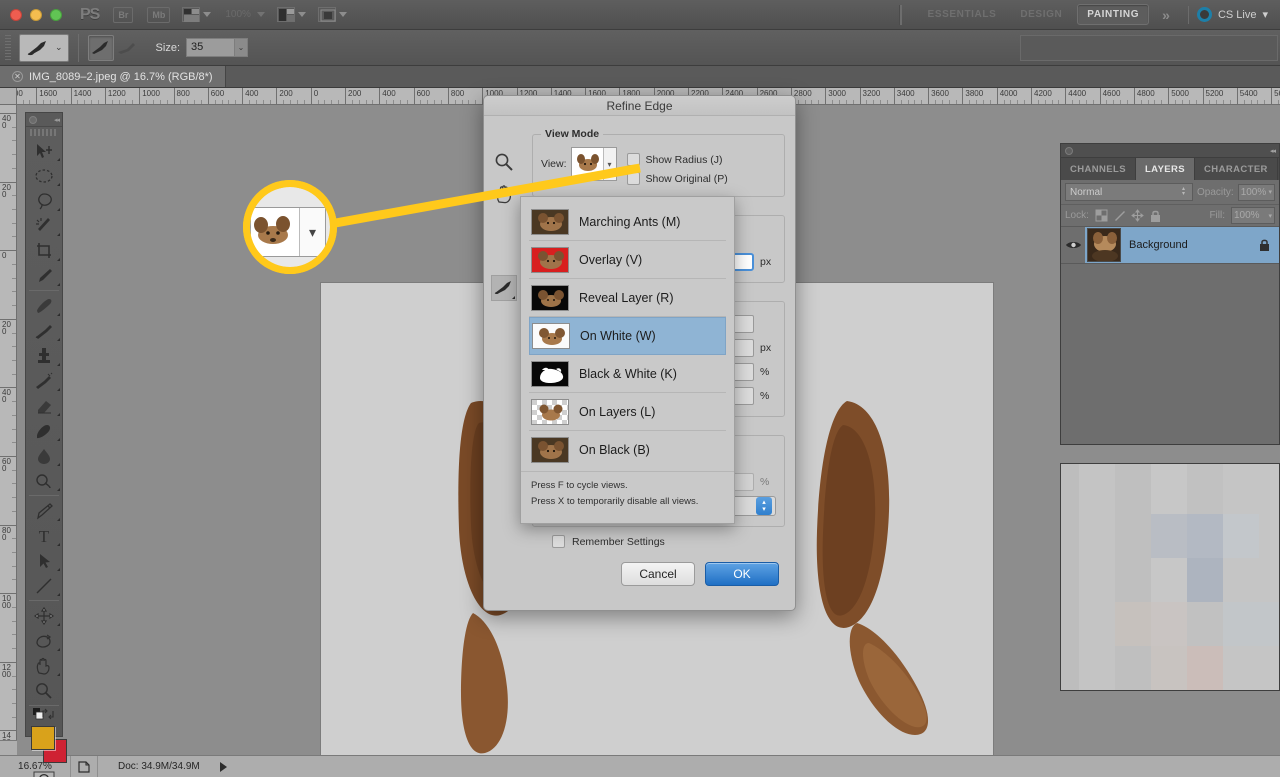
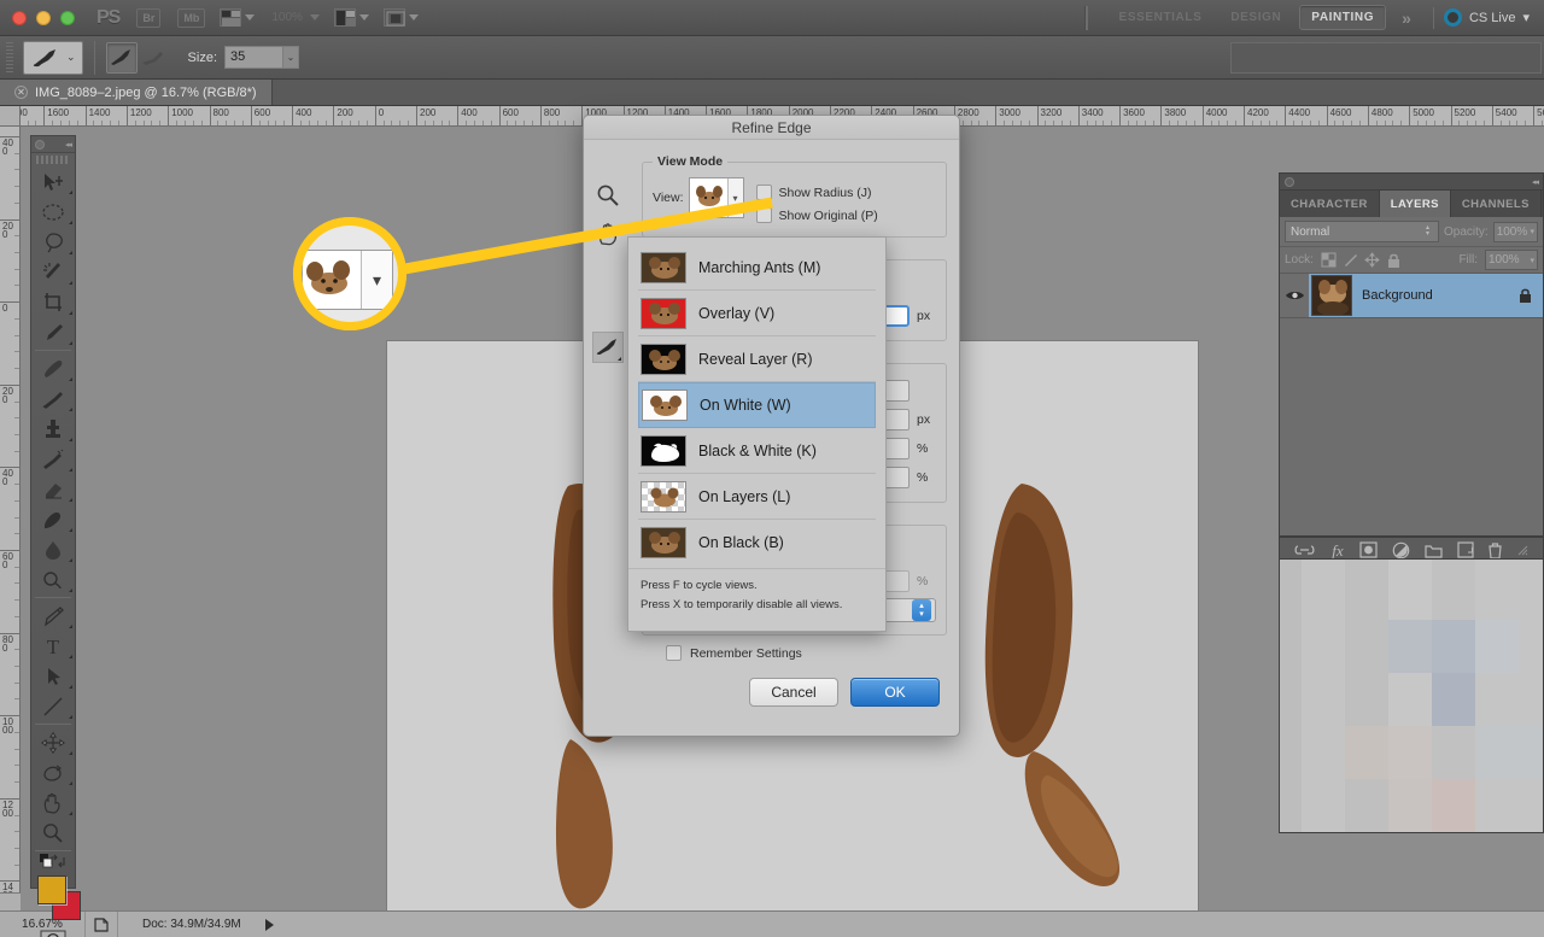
  PS
  Br
  Mb
  ESSENTIALS
  DESIGN
  PAINTING
  »
  CS Live
  ▾
  ⌄
  Size:
  35
  ⌄
  ✕
  IMG_8089–2.jpeg @ 16.7% (RGB/8*)
  1600
  1400
  1200
  1000
  800
  600
  400
  200
  0
  200
  400
  600
  800
  1000
  1200
  1400
  1600
  1800
  2000
  2200
  2400
  2600
  2800
  3000
  3200
  3400
  3600
  3800
  4000
  4200
  4400
  4600
  4800
  5000
  5200
  5400
  400
  200
  0
  200
  400
  600
  800
  1000
  1200
  T
- CHANNELS
+ CHARACTER
  LAYERS
- CHARACTER
+ CHANNELS
  Normal
  Opacity:
  100%
  Lock:
  Fill:
  100%
  Background
+ fx
  Refine Edge
  View Mode
  View:
  ▾
  Show Radius (J)
  Show Original (P)
  px
  px
  %
  %
  %
  Remember Settings
  Cancel
  OK
  Marching Ants (M)
  Overlay (V)
  Reveal Layer (R)
  On White (W)
  Black & White (K)
  On Layers (L)
  On Black (B)
  Press F to cycle views.
  Press X to temporarily disable all views.
  ▾
  16.67%
  Doc: 34.9M/34.9M
